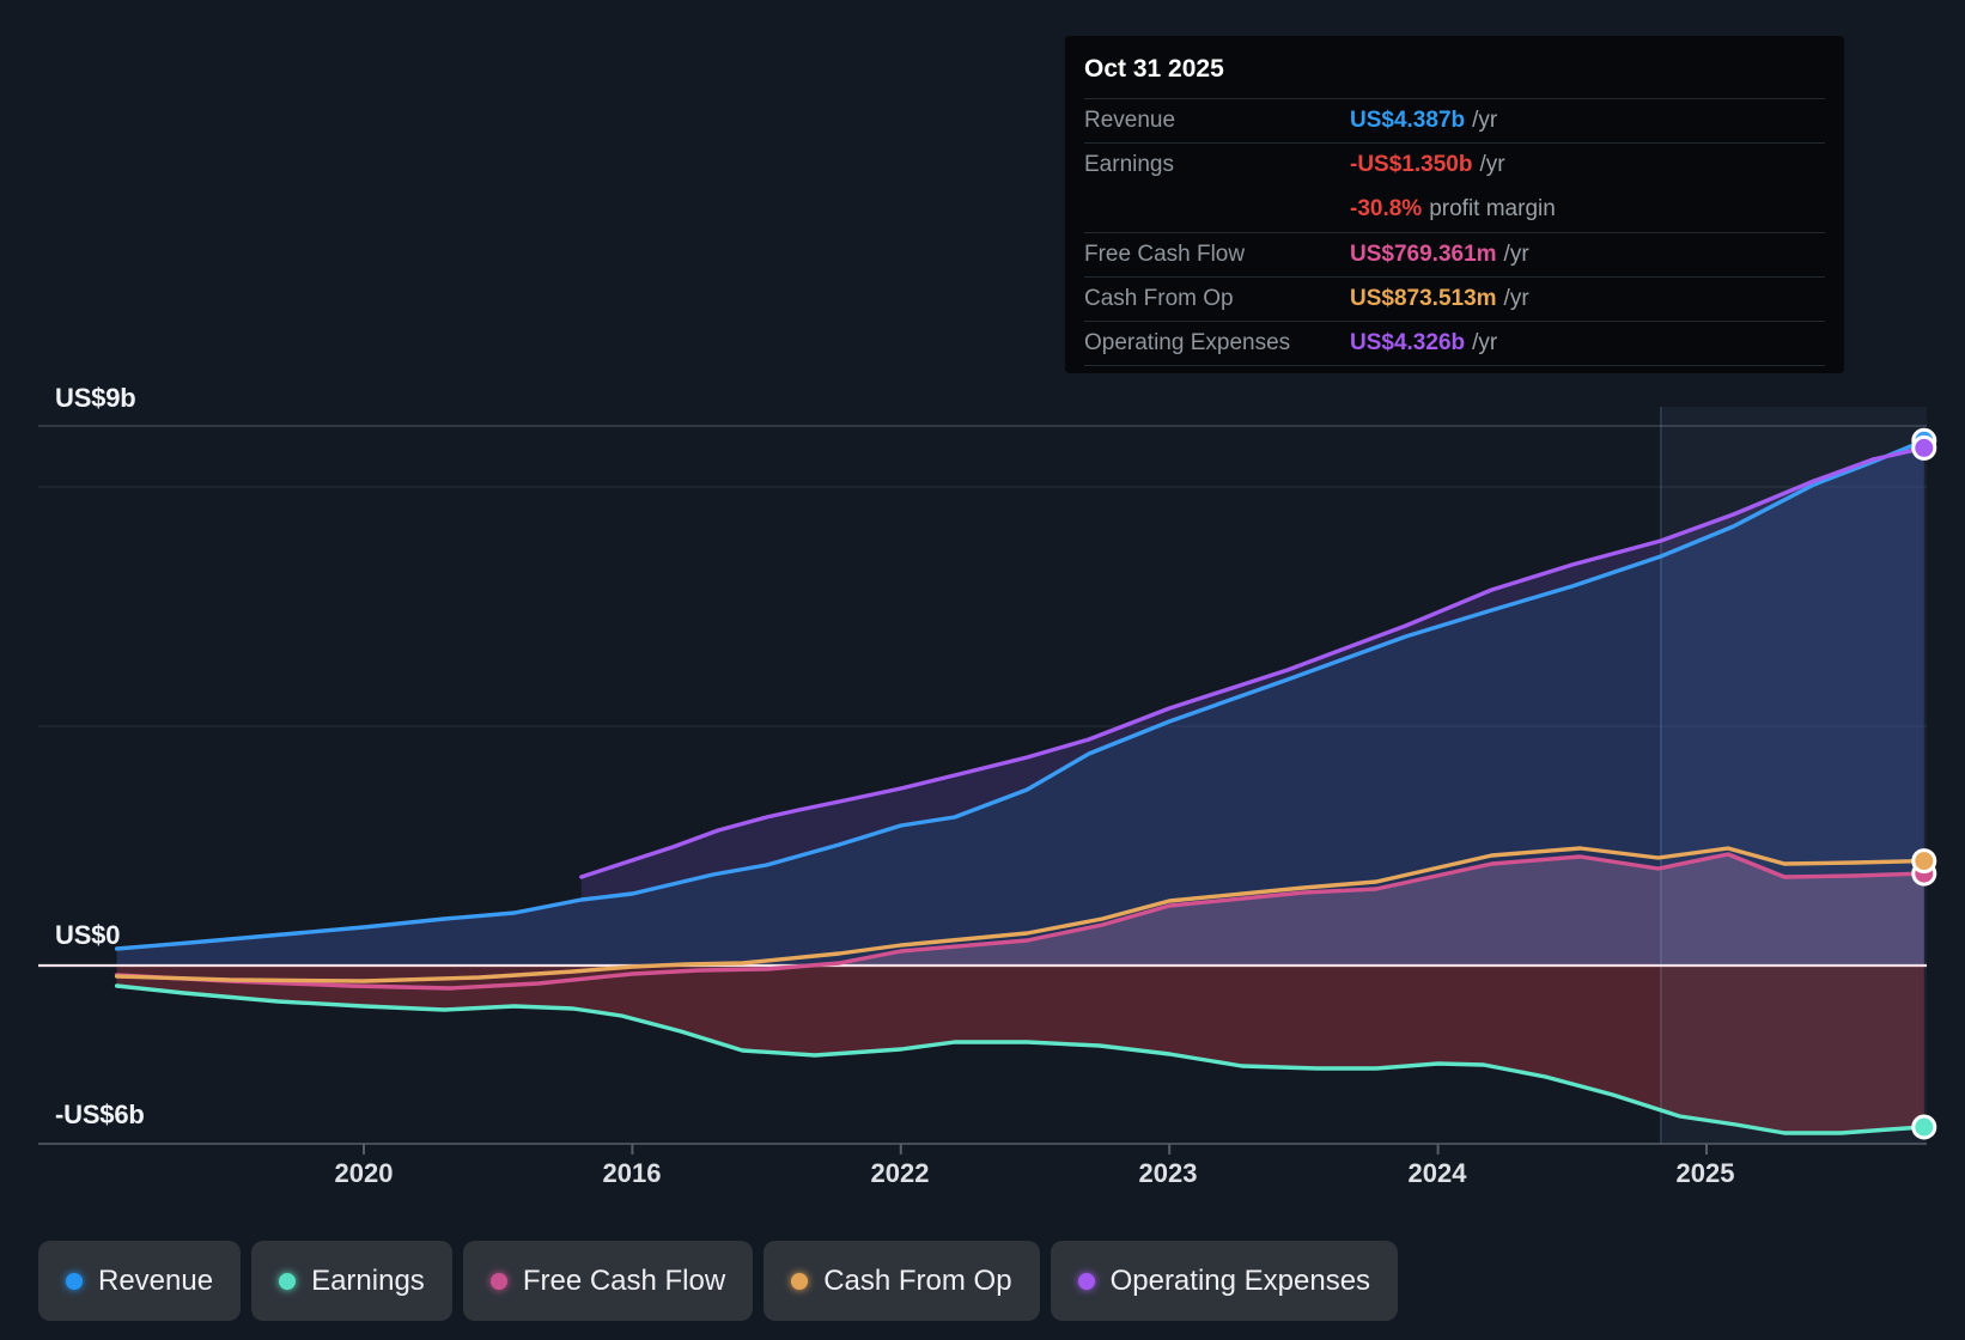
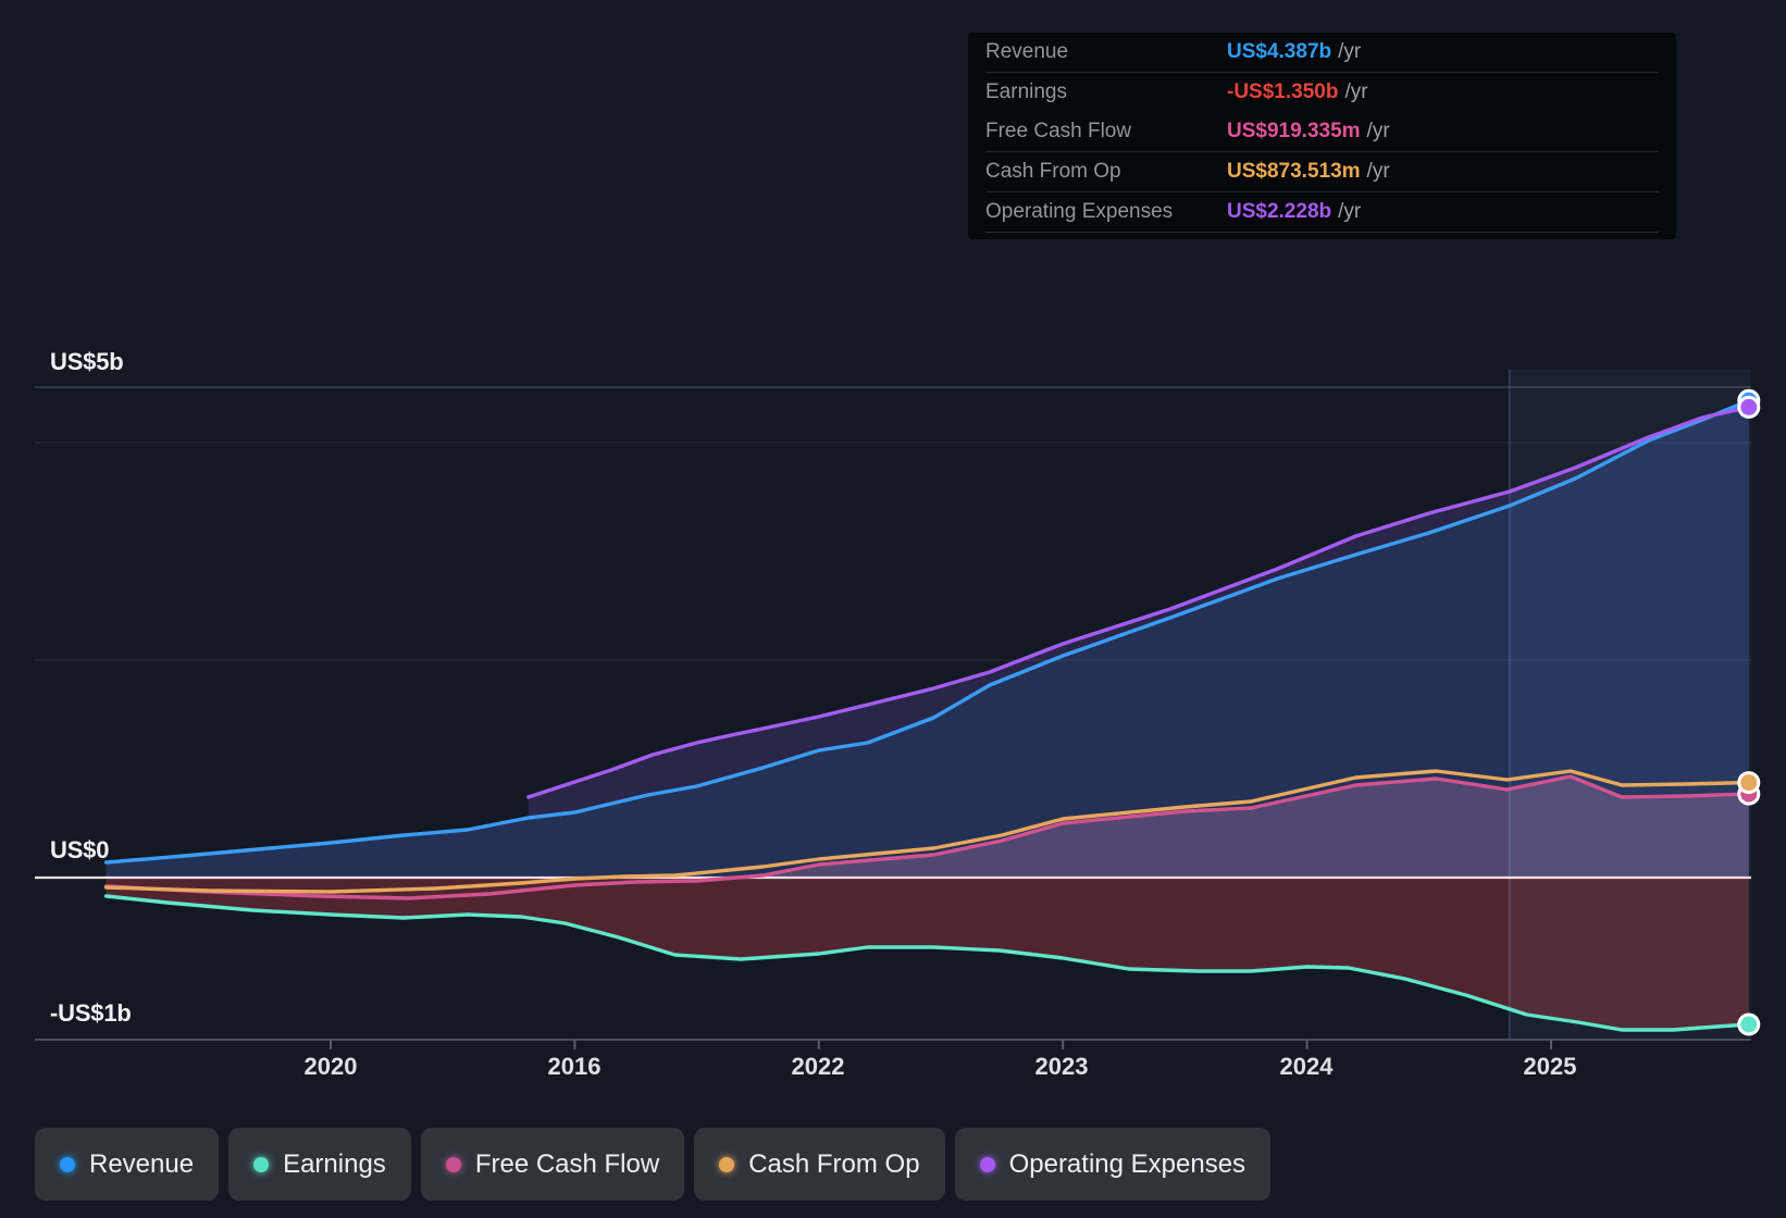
- US$9b
+ US$5b
  US$0
- -US$6b
+ -US$1b
  2020
  2016
  2022
  2023
  2024
  2025
- Oct 31 2025
  Revenue
  US$4.387b
  /yr
  Earnings
  -US$1.350b
  /yr
- -30.8%
- profit margin
  Free Cash Flow
- US$769.361m
+ US$919.335m
  /yr
  Cash From Op
  US$873.513m
  /yr
  Operating Expenses
- US$4.326b
+ US$2.228b
  /yr
  Revenue
  Earnings
  Free Cash Flow
  Cash From Op
  Operating Expenses
